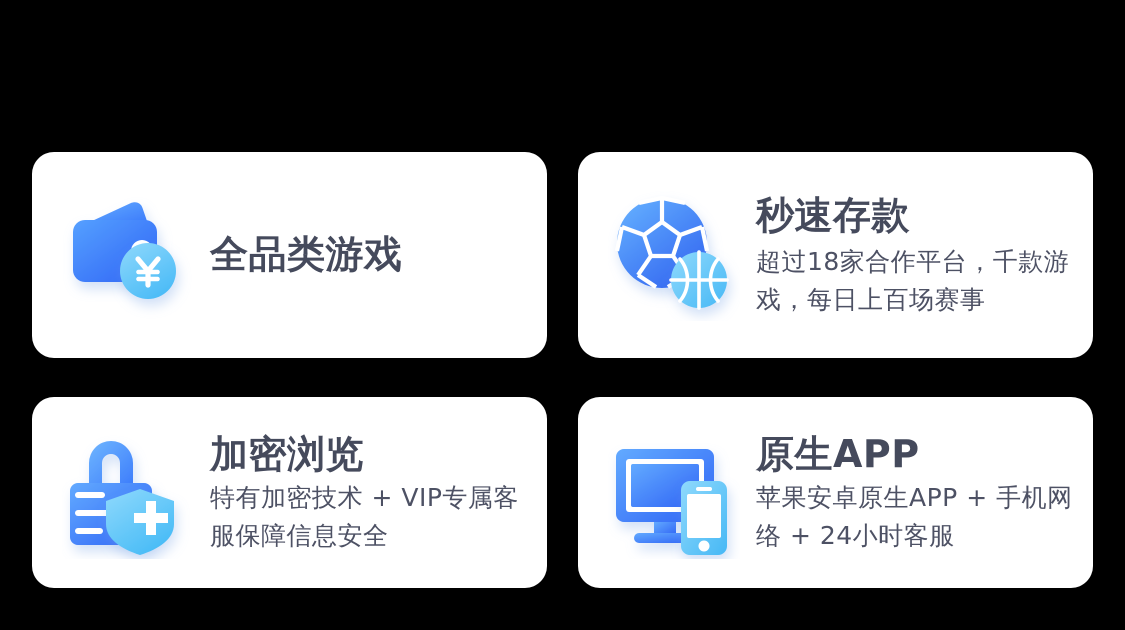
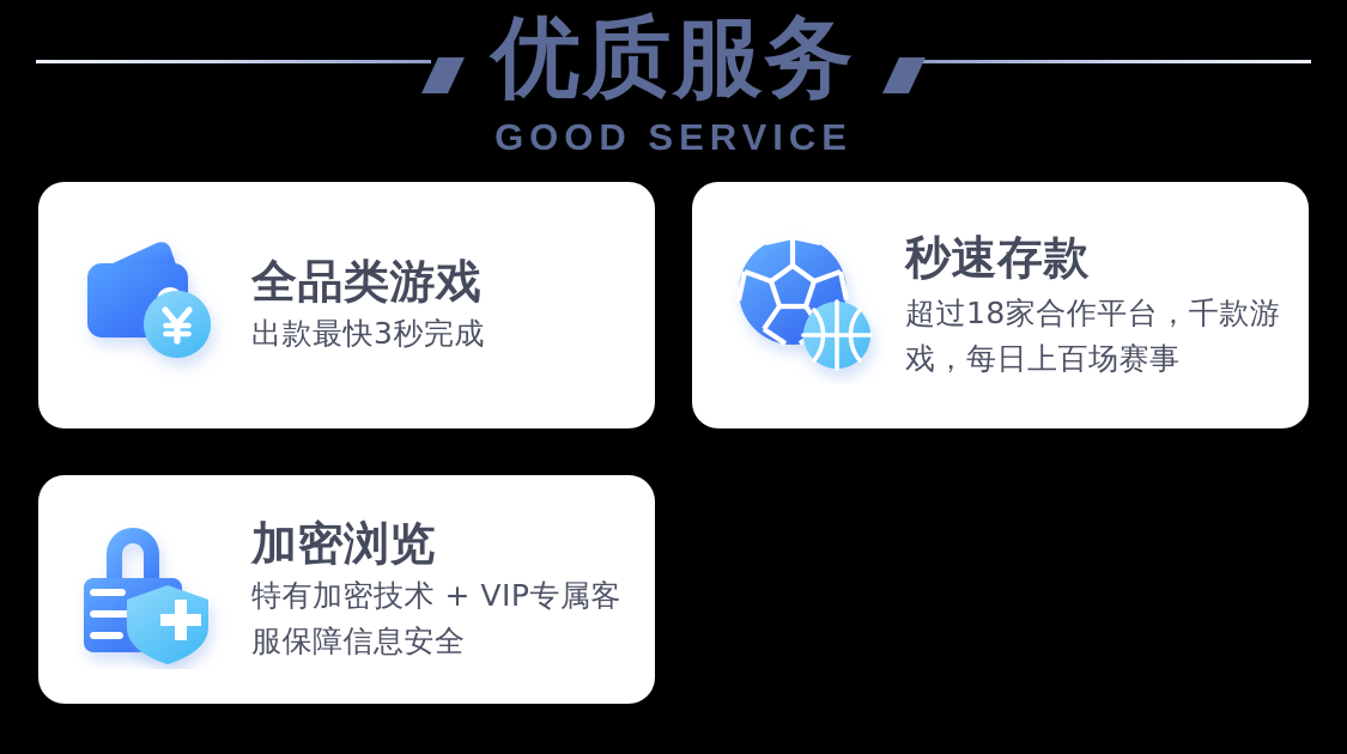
+ 优质服务
+ GOOD SERVICE
  全品类游戏
+ 出款最快3秒完成
  秒速存款
  超过18家合作平台，千款游戏，每日上百场赛事
  加密浏览
  特有加密技术 + VIP专属客服保障信息安全
- 原生APP
- 苹果安卓原生APP + 手机网络 + 24小时客服
